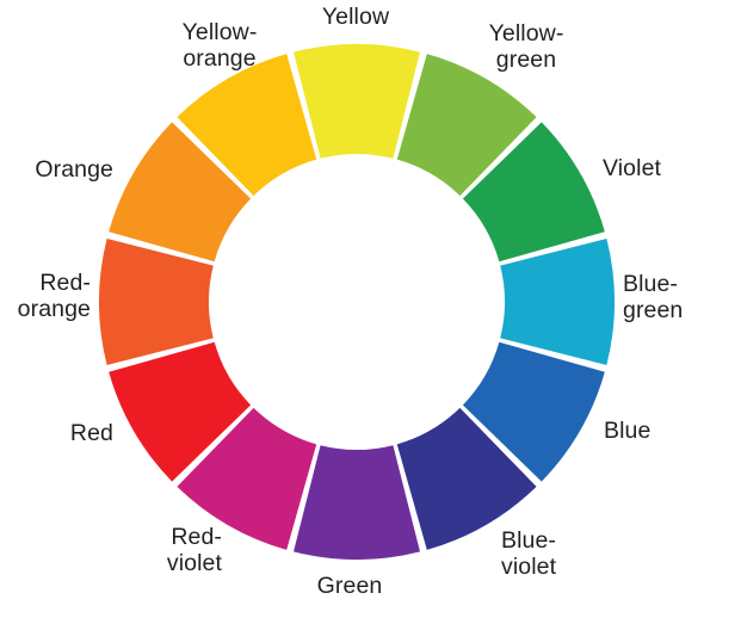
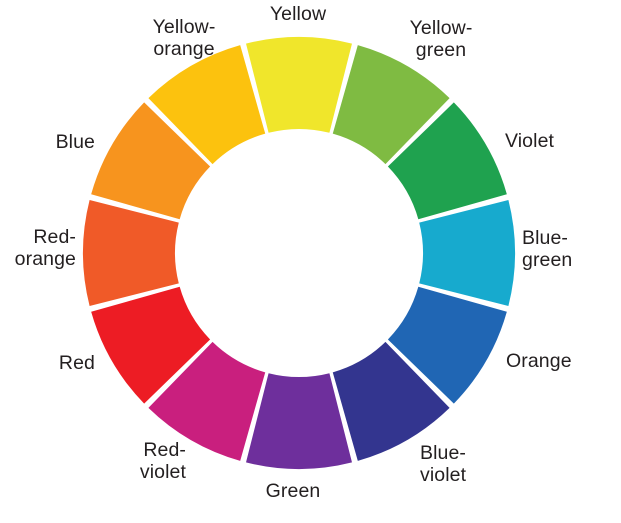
  Yellow
  Yellow-
  green
  Violet
  Blue-
  green
- Blue
+ Orange
  Blue-
  violet
  Green
  Red-
  violet
  Red
  Red-
  orange
- Orange
+ Blue
  Yellow-
  orange
